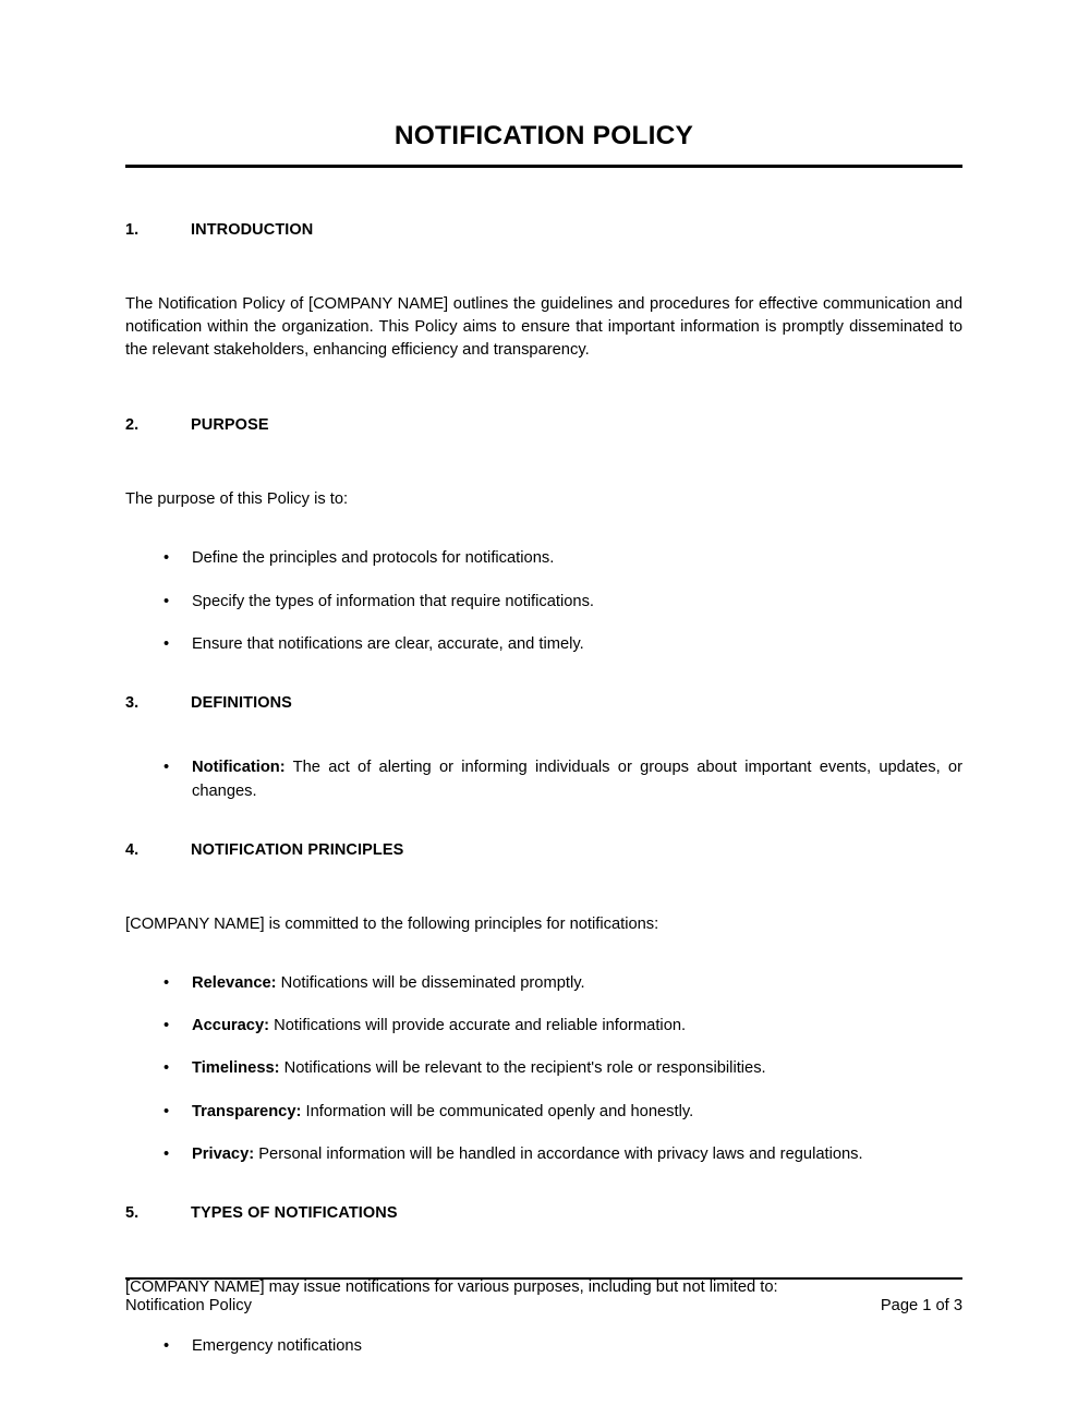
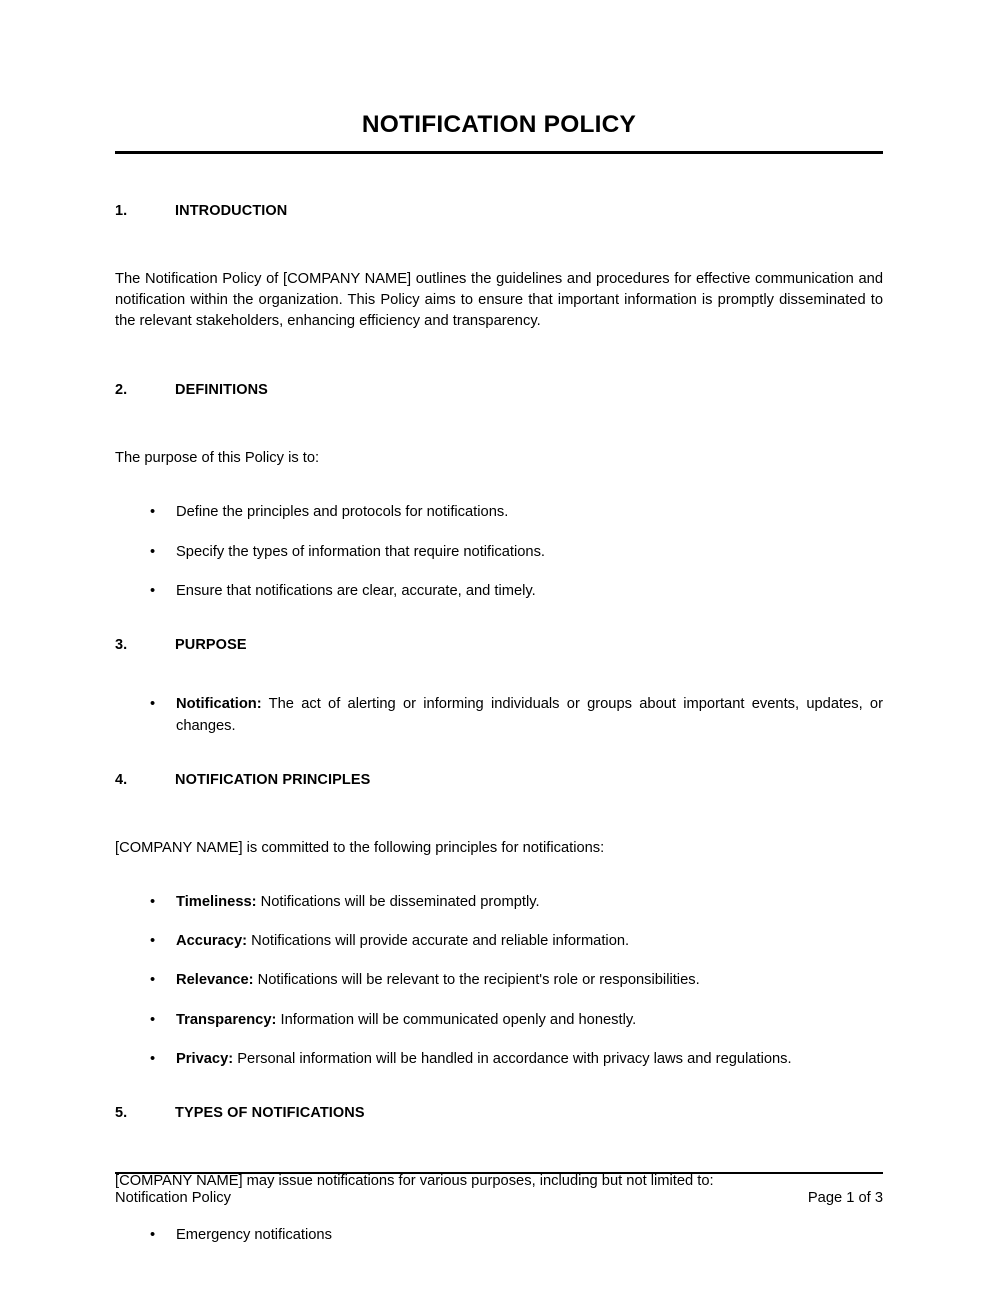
  NOTIFICATION POLICY
  1.
  INTRODUCTION
  The Notification Policy of [COMPANY NAME] outlines the guidelines and procedures for effective communication and notification within the organization. This Policy aims to ensure that important information is promptly disseminated to the relevant stakeholders, enhancing efficiency and transparency.
  2.
- PURPOSE
+ DEFINITIONS
  The purpose of this Policy is to:
  •
  Define the principles and protocols for notifications.
  •
  Specify the types of information that require notifications.
  •
  Ensure that notifications are clear, accurate, and timely.
  3.
- DEFINITIONS
+ PURPOSE
  •
  Notification: The act of alerting or informing individuals or groups about important events, updates, or changes.
  4.
  NOTIFICATION PRINCIPLES
  [COMPANY NAME] is committed to the following principles for notifications:
  •
- Relevance: Notifications will be disseminated promptly.
+ Timeliness: Notifications will be disseminated promptly.
  •
  Accuracy: Notifications will provide accurate and reliable information.
  •
- Timeliness: Notifications will be relevant to the recipient's role or responsibilities.
+ Relevance: Notifications will be relevant to the recipient's role or responsibilities.
  •
  Transparency: Information will be communicated openly and honestly.
  •
  Privacy: Personal information will be handled in accordance with privacy laws and regulations.
  5.
  TYPES OF NOTIFICATIONS
  [COMPANY NAME] may issue notifications for various purposes, including but not limited to:
  •
  Emergency notifications
  Notification Policy
  Page 1 of 3
